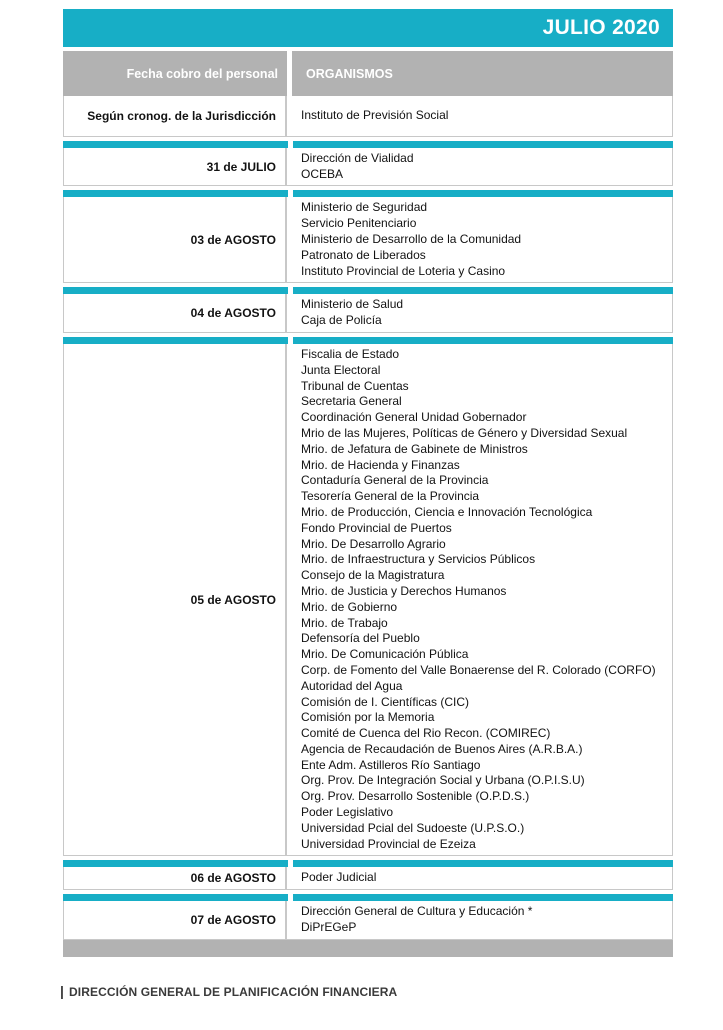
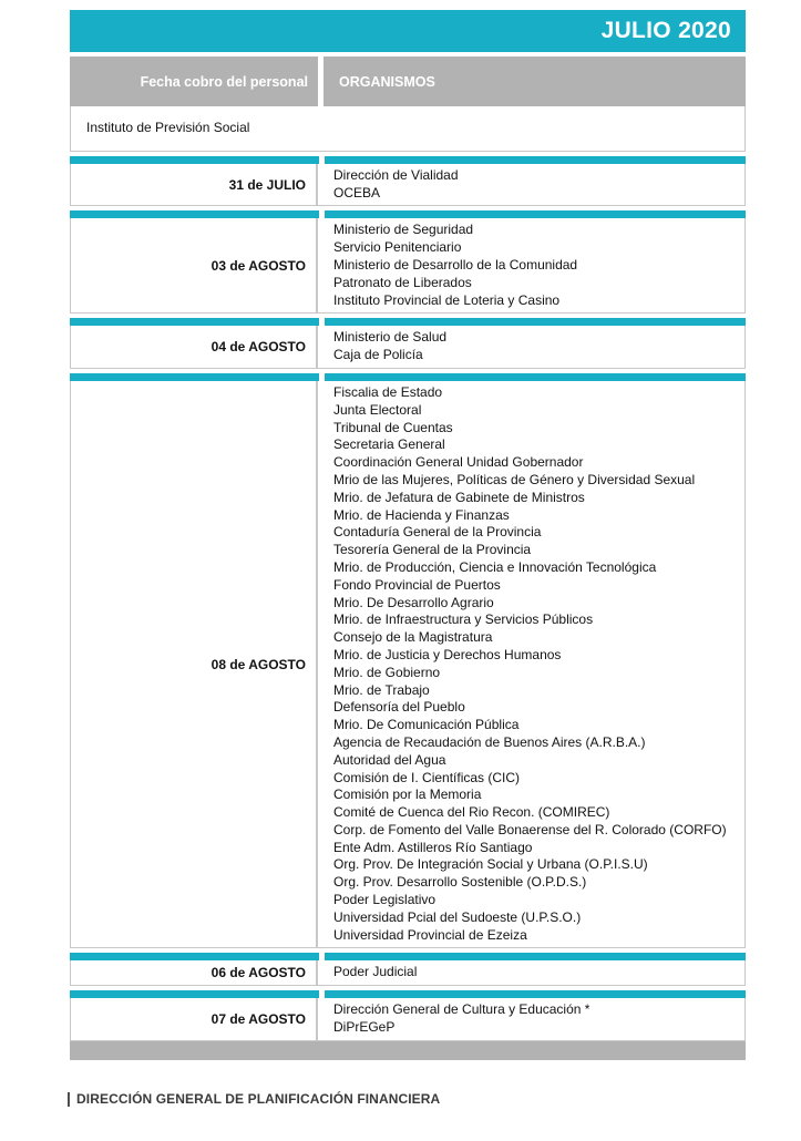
  JULIO 2020
  Fecha cobro del personal
  ORGANISMOS
- Según cronog. de la Jurisdicción
  Instituto de Previsión Social
  31 de JULIO
  Dirección de Vialidad
  OCEBA
  03 de AGOSTO
  Ministerio de Seguridad
  Servicio Penitenciario
  Ministerio de Desarrollo de la Comunidad
  Patronato de Liberados
  Instituto Provincial de Loteria y Casino
  04 de AGOSTO
  Ministerio de Salud
  Caja de Policía
- 05 de AGOSTO
+ 08 de AGOSTO
  Fiscalia de Estado
  Junta Electoral
  Tribunal de Cuentas
  Secretaria General
  Coordinación General Unidad Gobernador
  Mrio de las Mujeres, Políticas de Género y Diversidad Sexual
  Mrio. de Jefatura de Gabinete de Ministros
  Mrio. de Hacienda y Finanzas
  Contaduría General de la Provincia
  Tesorería General de la Provincia
  Mrio. de Producción, Ciencia e Innovación Tecnológica
  Fondo Provincial de Puertos
  Mrio. De Desarrollo Agrario
  Mrio. de Infraestructura y Servicios Públicos
  Consejo de la Magistratura
  Mrio. de Justicia y Derechos Humanos
  Mrio. de Gobierno
  Mrio. de Trabajo
  Defensoría del Pueblo
  Mrio. De Comunicación Pública
- Corp. de Fomento del Valle Bonaerense del R. Colorado (CORFO)
+ Agencia de Recaudación de Buenos Aires (A.R.B.A.)
  Autoridad del Agua
  Comisión de I. Científicas (CIC)
  Comisión por la Memoria
  Comité de Cuenca del Rio Recon. (COMIREC)
- Agencia de Recaudación de Buenos Aires (A.R.B.A.)
+ Corp. de Fomento del Valle Bonaerense del R. Colorado (CORFO)
  Ente Adm. Astilleros Río Santiago
  Org. Prov. De Integración Social y Urbana (O.P.I.S.U)
  Org. Prov. Desarrollo Sostenible (O.P.D.S.)
  Poder Legislativo
  Universidad Pcial del Sudoeste (U.P.S.O.)
  Universidad Provincial de Ezeiza
  06 de AGOSTO
  Poder Judicial
  07 de AGOSTO
  Dirección General de Cultura y Educación *
  DiPrEGeP
  |
  DIRECCIÓN GENERAL DE PLANIFICACIÓN FINANCIERA
